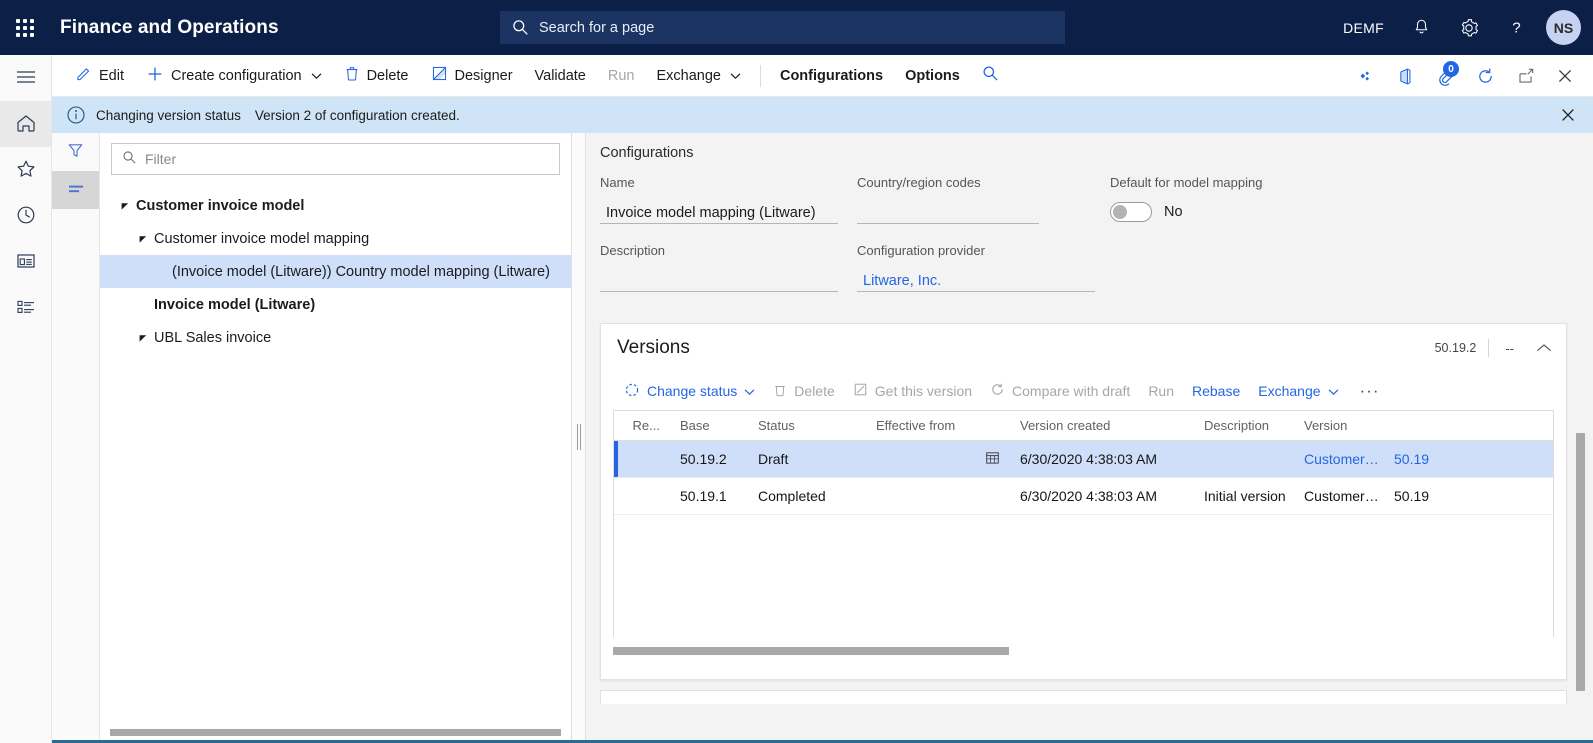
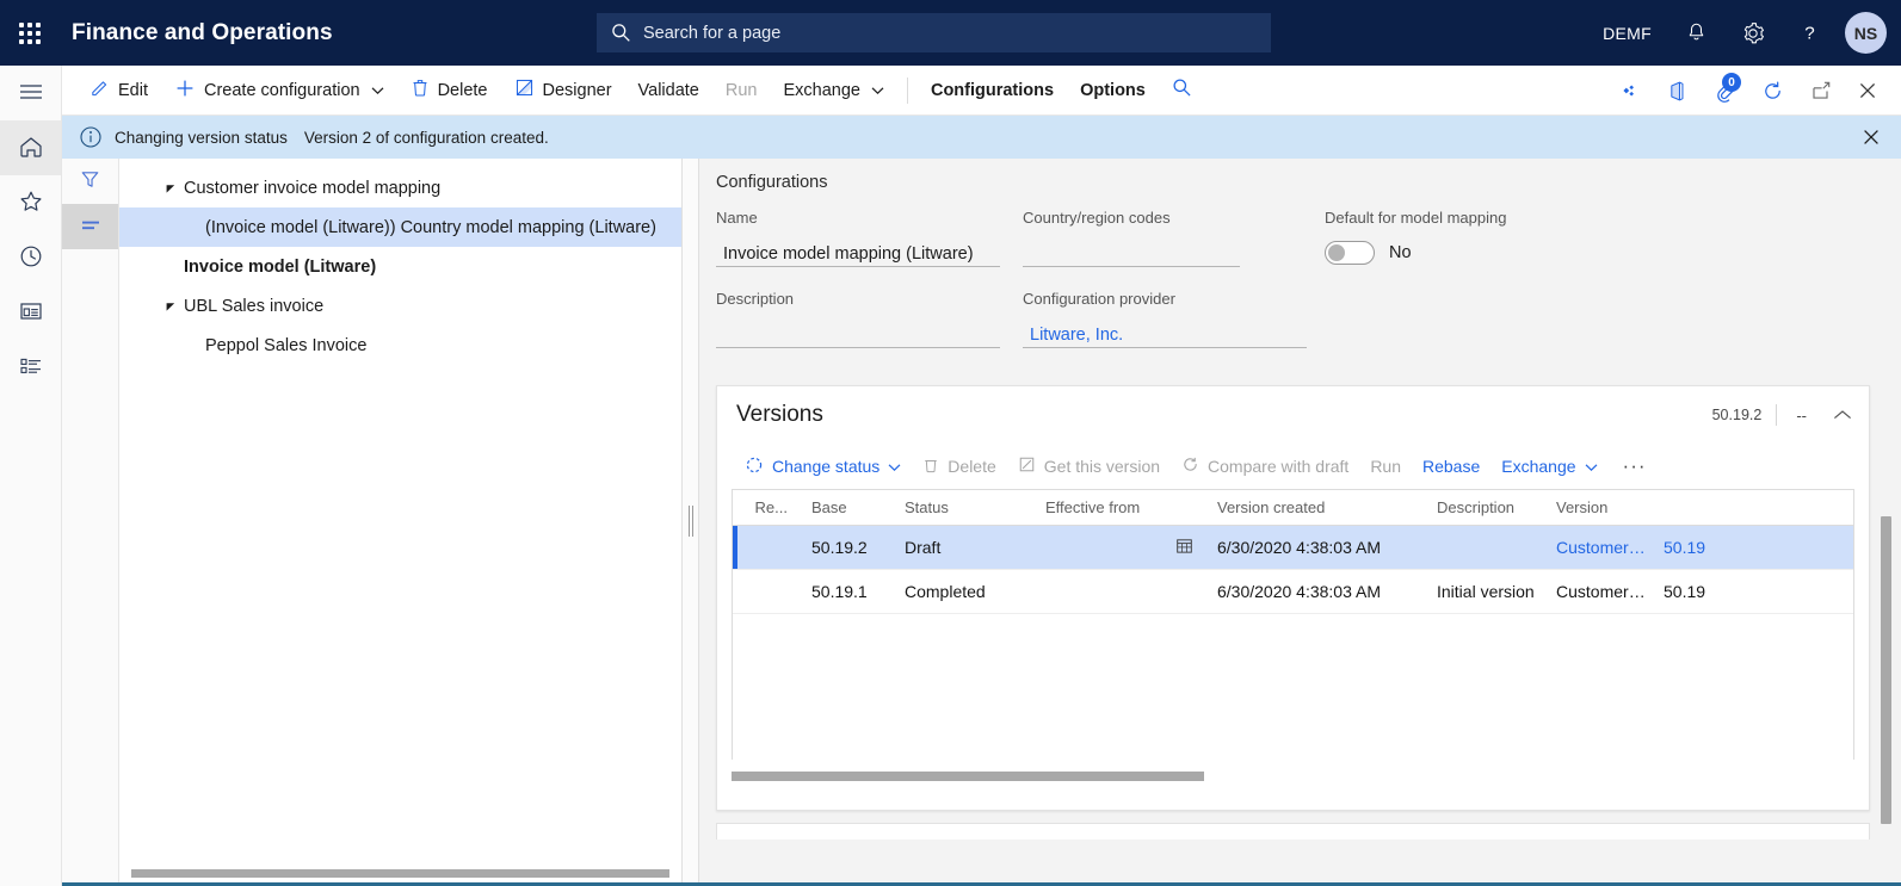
  Finance and Operations
  Search for a page
  DEMF
  ?
  NS
  Edit
  Create configuration
  Delete
  Designer
  Validate
  Run
  Exchange
  Configurations
  Options
  0
  Changing version status
  Version 2 of configuration created.
- Filter
- Customer invoice model
  Customer invoice model mapping
  (Invoice model (Litware)) Country model mapping (Litware)
  Invoice model (Litware)
  UBL Sales invoice
+ Peppol Sales Invoice
  Configurations
  Name
  Invoice model mapping (Litware)
  Description
  Country/region codes
  Configuration provider
  Litware, Inc.
  Default for model mapping
  No
  Versions
  50.19.2
  --
  Change status
  Delete
  Get this version
  Compare with draft
  Run
  Rebase
  Exchange
  ···
  Re...
  Base
  Status
  Effective from
  Version created
  Description
  Version
  50.19.2
  Draft
  6/30/2020 4:38:03 AM
  Customer in..
  50.19
  50.19.1
  Completed
  6/30/2020 4:38:03 AM
  Initial version
  Customer in..
  50.19
